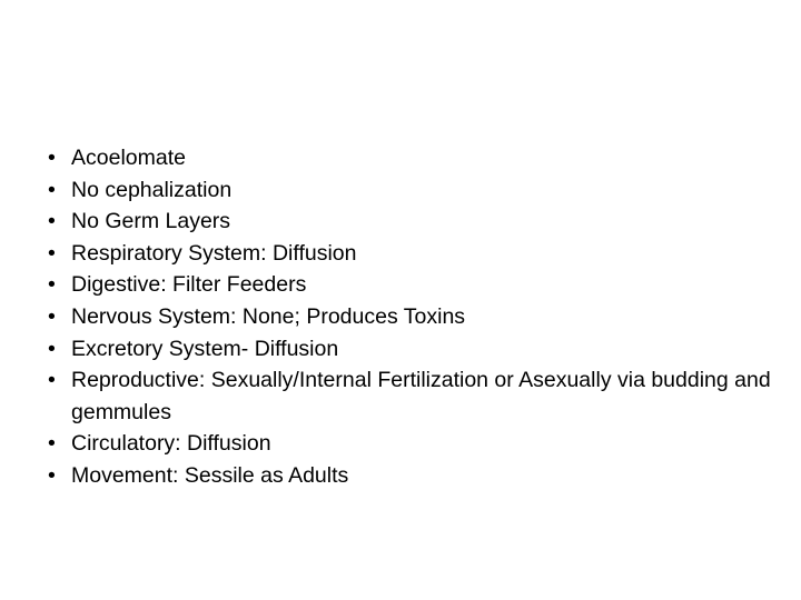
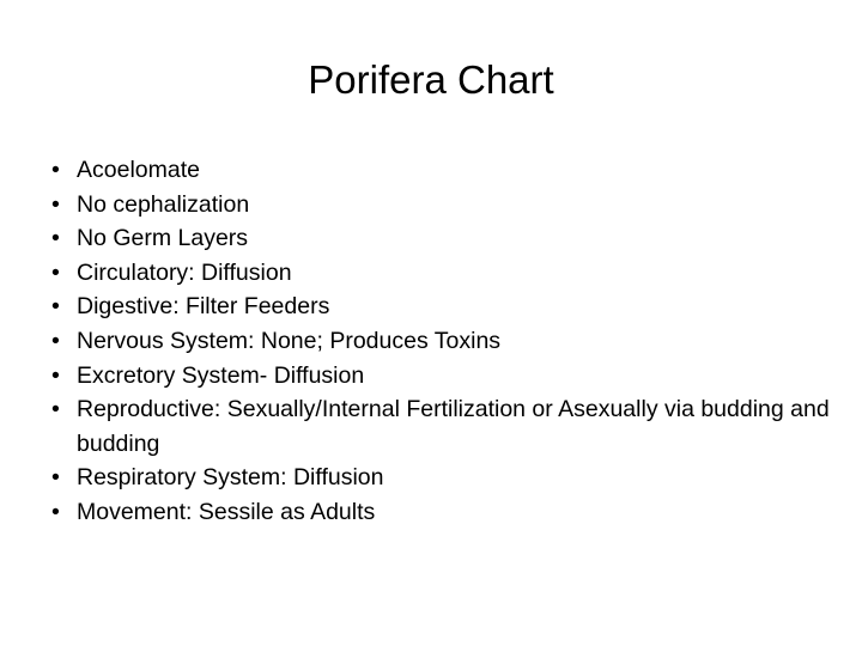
+ Porifera Chart
  •
  Acoelomate
  •
  No cephalization
  •
  No Germ Layers
  •
- Respiratory System: Diffusion
+ Circulatory: Diffusion
  •
  Digestive: Filter Feeders
  •
  Nervous System: None; Produces Toxins
  •
  Excretory System- Diffusion
  •
- Reproductive: Sexually/Internal Fertilization or Asexually via budding and gemmules
+ Reproductive: Sexually/Internal Fertilization or Asexually via budding and budding
  •
- Circulatory: Diffusion
+ Respiratory System: Diffusion
  •
  Movement: Sessile as Adults
